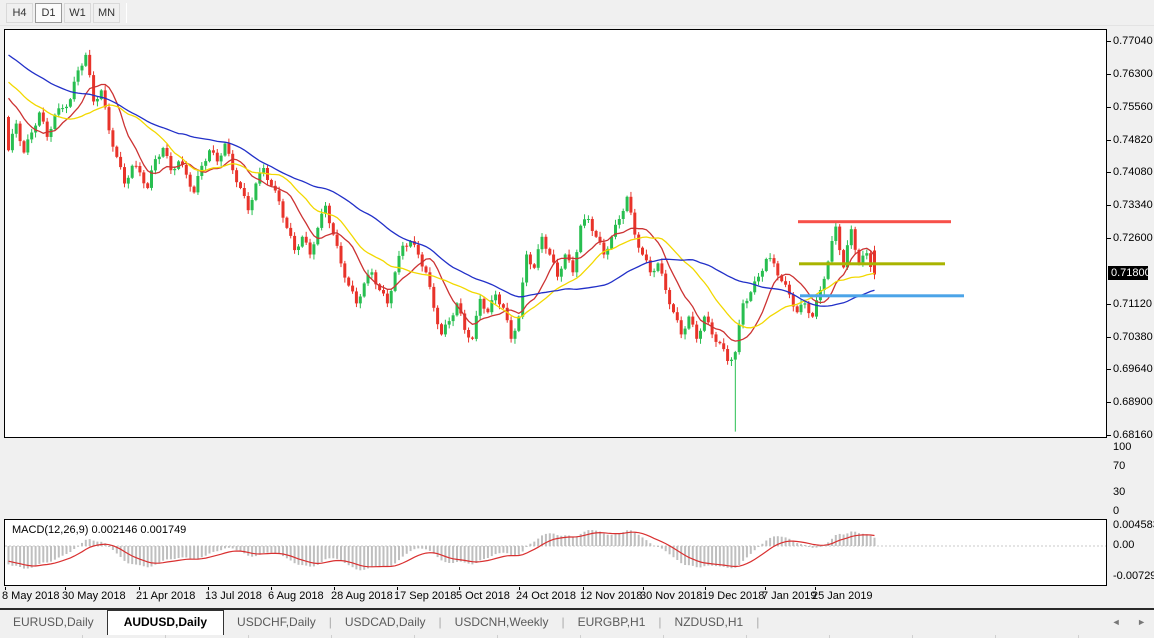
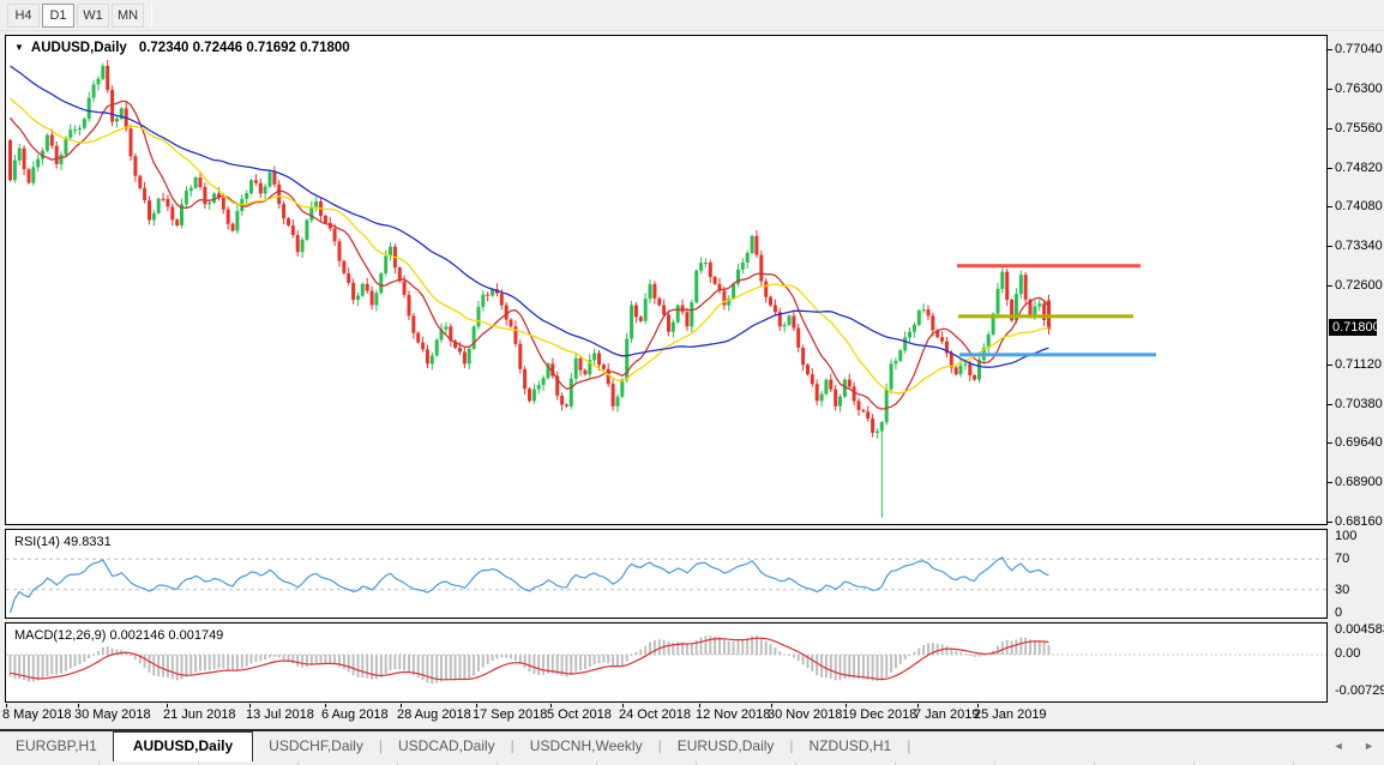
  H4
  D1
  W1
  MN
+ ▼ AUDUSD,Daily 0.72340 0.72446 0.71692 0.71800
+ RSI(14) 49.8331
  MACD(12,26,9) 0.002146 0.001749
  0.7180
- EURUSD,Daily
+ EURGBP,H1
  AUDUSD,Daily
  USDCHF,Daily
  |
  USDCAD,Daily
  |
  USDCNH,Weekly
  |
- EURGBP,H1
+ EURUSD,Daily
  |
  NZDUSD,H1
  |
  ◄ ►
  0.77040
  0.76300
  0.75560
  0.74820
  0.74080
  0.73340
  0.72600
  0.71120
  0.70380
  0.69640
  0.68900
  0.68160
  8 May 2018
  30 May 2018
- 21 Apr 2018
+ 21 Jun 2018
  13 Jul 2018
  6 Aug 2018
  28 Aug 2018
  17 Sep 2018
  5 Oct 2018
  24 Oct 2018
  12 Nov 2018
  30 Nov 2018
  19 Dec 2018
  7 Jan 2019
  25 Jan 2019
  100
  70
  30
  0
  0.00458
  0.00
  -0.00729
